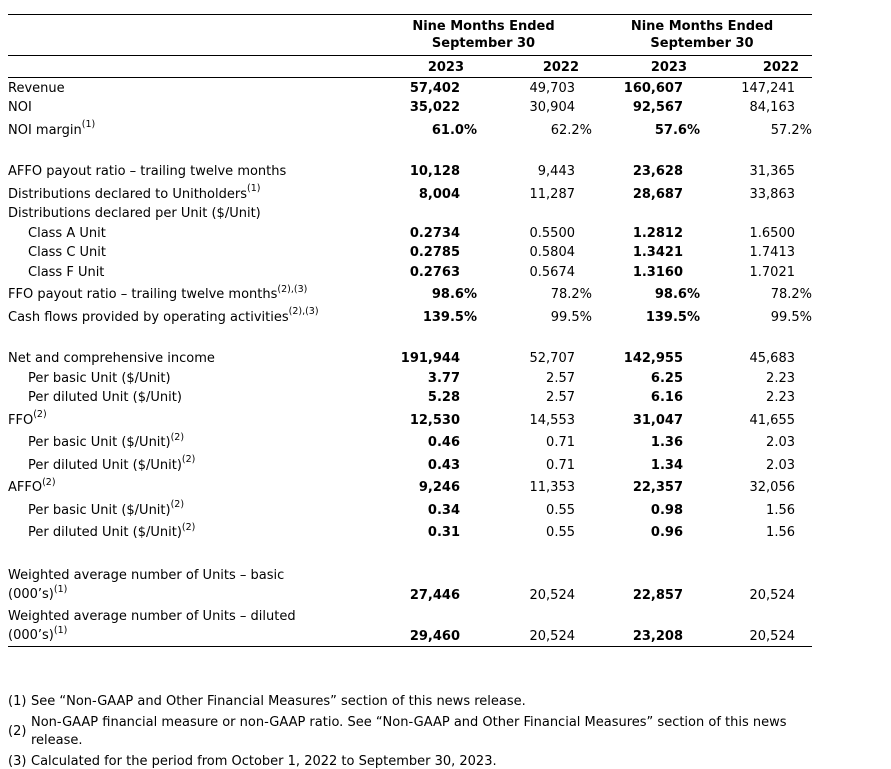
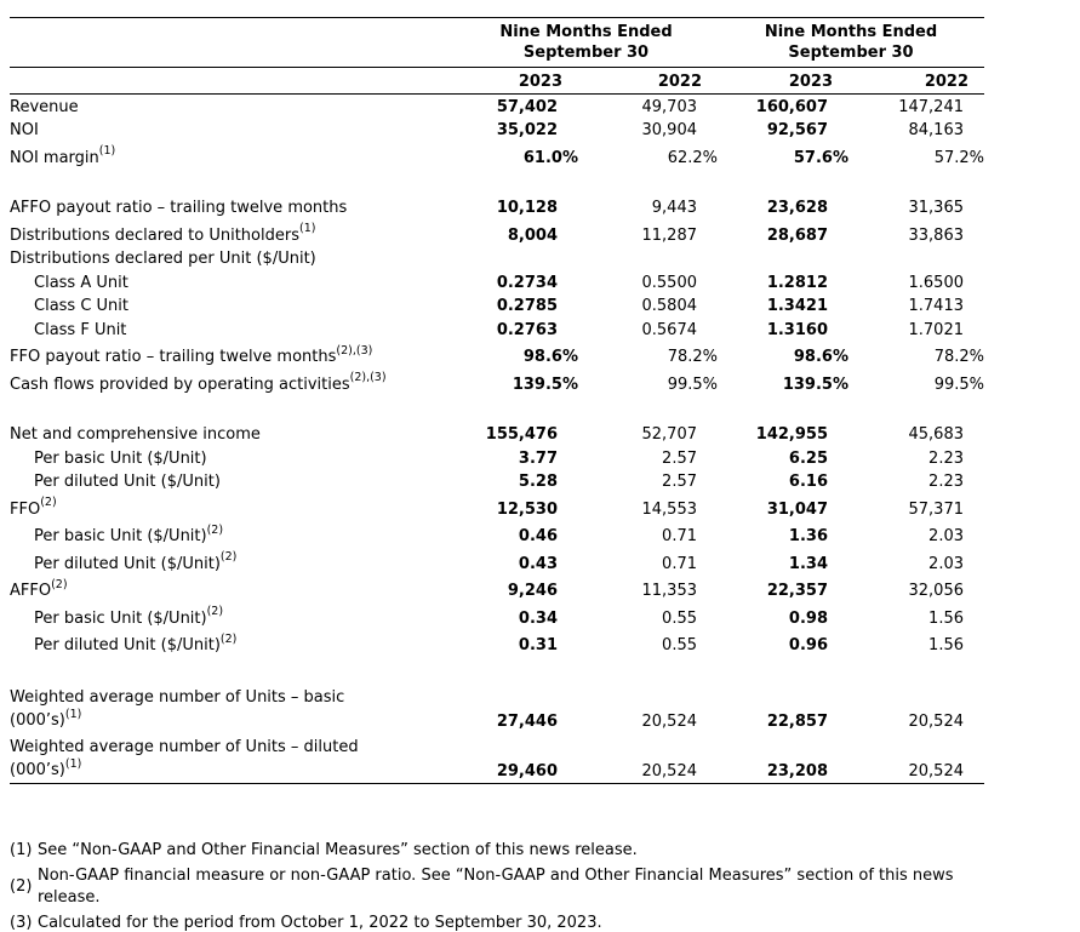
  Nine Months Ended
  September 30
  Nine Months Ended
  September 30
  2023
  2022
  2023
  2022
  Revenue
  57,402
  49,703
  160,607
  147,241
  NOI
  35,022
  30,904
  92,567
  84,163
  NOI margin(1)
  61.0%
  62.2%
  57.6%
  57.2%
  AFFO payout ratio – trailing twelve months
  10,128
  9,443
  23,628
  31,365
  Distributions declared to Unitholders(1)
  8,004
  11,287
  28,687
  33,863
  Distributions declared per Unit ($/Unit)
  Class A Unit
  0.2734
  0.5500
  1.2812
  1.6500
  Class C Unit
  0.2785
  0.5804
  1.3421
  1.7413
  Class F Unit
  0.2763
  0.5674
  1.3160
  1.7021
  FFO payout ratio – trailing twelve months(2),(3)
  98.6%
  78.2%
  98.6%
  78.2%
  Cash flows provided by operating activities(2),(3)
  139.5%
  99.5%
  139.5%
  99.5%
  Net and comprehensive income
- 191,944
+ 155,476
  52,707
  142,955
  45,683
  Per basic Unit ($/Unit)
  3.77
  2.57
  6.25
  2.23
  Per diluted Unit ($/Unit)
  5.28
  2.57
  6.16
  2.23
  FFO(2)
  12,530
  14,553
  31,047
- 41,655
+ 57,371
  Per basic Unit ($/Unit)(2)
  0.46
  0.71
  1.36
  2.03
  Per diluted Unit ($/Unit)(2)
  0.43
  0.71
  1.34
  2.03
  AFFO(2)
  9,246
  11,353
  22,357
  32,056
  Per basic Unit ($/Unit)(2)
  0.34
  0.55
  0.98
  1.56
  Per diluted Unit ($/Unit)(2)
  0.31
  0.55
  0.96
  1.56
  Weighted average number of Units – basic
  (000’s)(1)
  27,446
  20,524
  22,857
  20,524
  Weighted average number of Units – diluted
  (000’s)(1)
  29,460
  20,524
  23,208
  20,524
  (1)
  See “Non-GAAP and Other Financial Measures” section of this news release.
  (2)
  Non-GAAP financial measure or non-GAAP ratio. See “Non-GAAP and Other Financial Measures” section of this news release.
  (3)
  Calculated for the period from October 1, 2022 to September 30, 2023.
